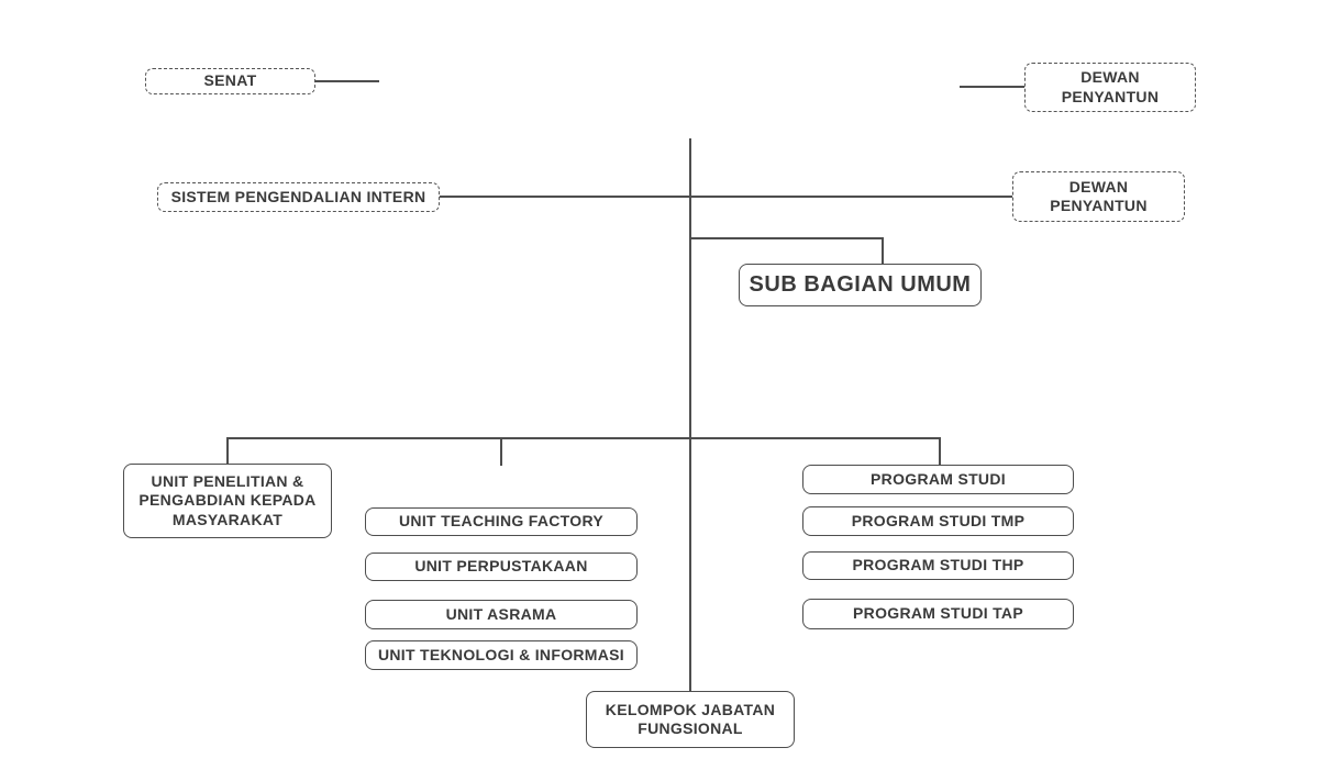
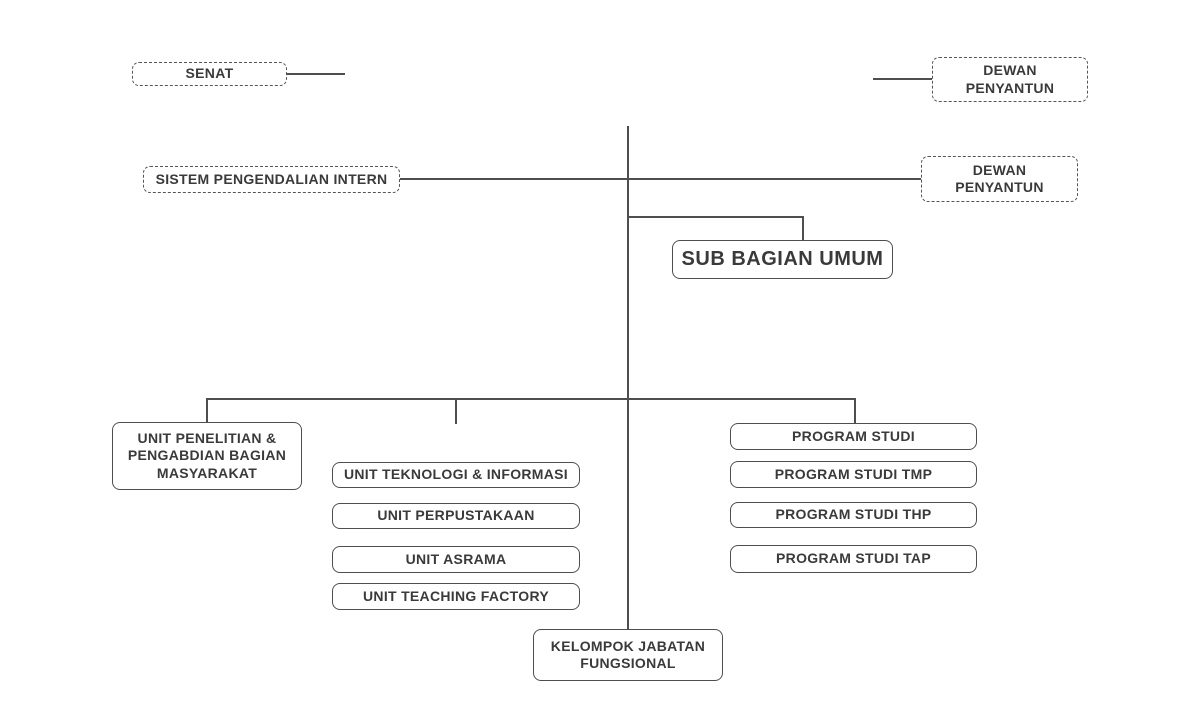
  SENAT
  DEWAN PENYANTUN
  SISTEM PENGENDALIAN INTERN
  DEWAN PENYANTUN
  SUB BAGIAN UMUM
- UNIT PENELITIAN & PENGABDIAN KEPADA MASYARAKAT
+ UNIT PENELITIAN & PENGABDIAN BAGIAN MASYARAKAT
- UNIT TEACHING FACTORY
+ UNIT TEKNOLOGI & INFORMASI
  UNIT PERPUSTAKAAN
  UNIT ASRAMA
- UNIT TEKNOLOGI & INFORMASI
+ UNIT TEACHING FACTORY
  PROGRAM STUDI
  PROGRAM STUDI TMP
  PROGRAM STUDI THP
  PROGRAM STUDI TAP
  KELOMPOK JABATAN FUNGSIONAL
